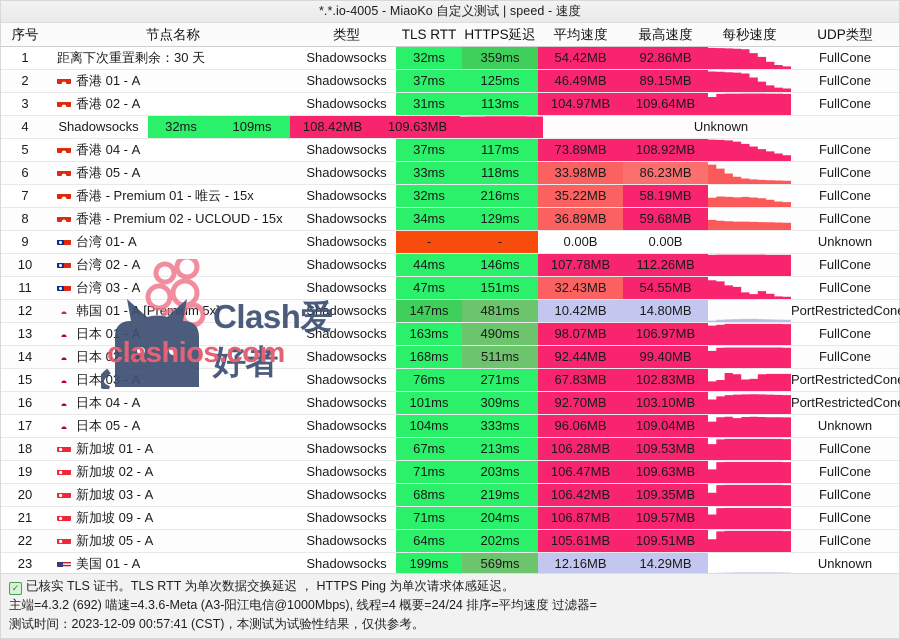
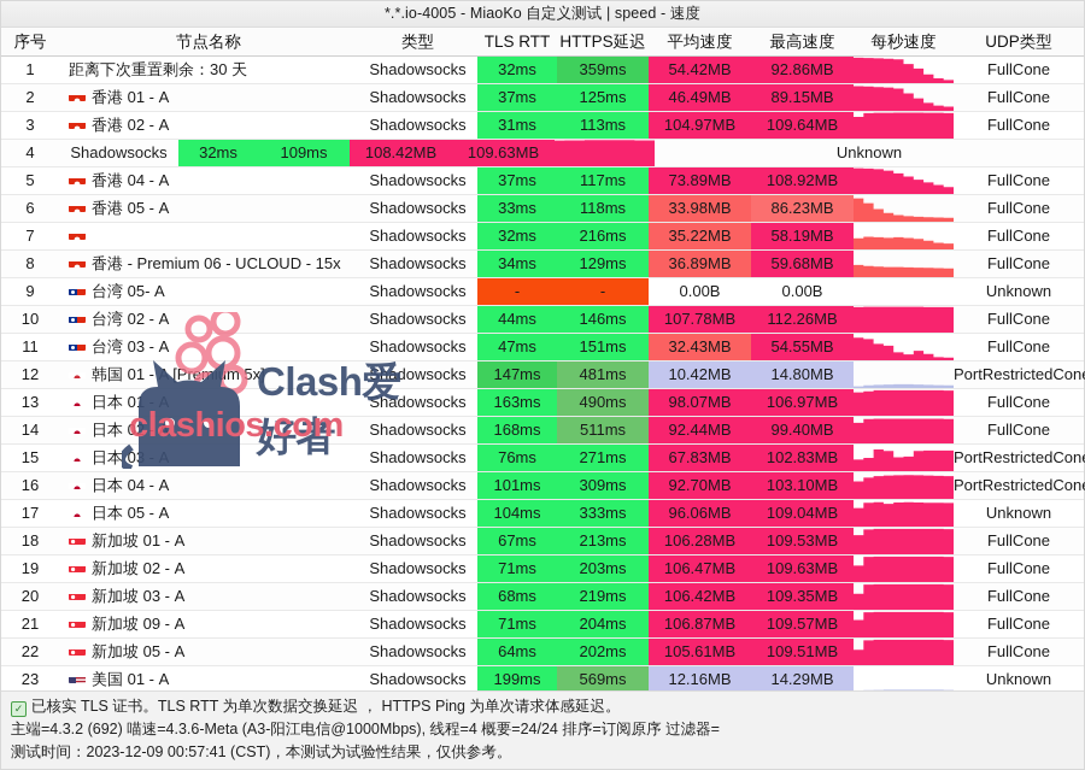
  *.*.io-4005 - MiaoKo 自定义测试 | speed - 速度
  序号
  节点名称
  类型
  TLS RTT
  HTTPS延迟
  平均速度
  最高速度
  每秒速度
  UDP类型
  1
  距离下次重置剩余：30 天
  Shadowsocks
  32ms
  359ms
  54.42MB
  92.86MB
  FullCone
  2
  香港 01 - A
  Shadowsocks
  37ms
  125ms
  46.49MB
  89.15MB
  FullCone
  3
  香港 02 - A
  Shadowsocks
  31ms
  113ms
  104.97MB
  109.64MB
  FullCone
  4
  Shadowsocks
  32ms
  109ms
  108.42MB
  109.63MB
  Unknown
  5
  香港 04 - A
  Shadowsocks
  37ms
  117ms
  73.89MB
  108.92MB
  FullCone
  6
  香港 05 - A
  Shadowsocks
  33ms
  118ms
  33.98MB
  86.23MB
  FullCone
  7
- 香港 - Premium 01 - 唯云 - 15x
  Shadowsocks
  32ms
  216ms
  35.22MB
  58.19MB
  FullCone
  8
- 香港 - Premium 02 - UCLOUD - 15x
+ 香港 - Premium 06 - UCLOUD - 15x
  Shadowsocks
  34ms
  129ms
  36.89MB
  59.68MB
  FullCone
  9
- 台湾 01- A
+ 台湾 05- A
  Shadowsocks
  -
  -
  0.00B
  0.00B
  Unknown
  10
  台湾 02 - A
  Shadowsocks
  44ms
  146ms
  107.78MB
  112.26MB
  FullCone
  11
  台湾 03 - A
  Shadowsocks
  47ms
  151ms
  32.43MB
  54.55MB
  FullCone
  12
  韩国 01 - [Premm 5x]
  Shadowsocks
  147ms
  481ms
  10.42MB
  14.80MB
  PortRestrictedCon
  13
  Shadowsocks
  163ms
  490ms
  98.07MB
  106.97MB
  FullCone
  14
  Shadowsocks
  168ms
  511ms
  92.44MB
  99.40MB
  FullCone
  15
  Shadowsocks
  76ms
  271ms
  67.83MB
  102.83MB
  PortRestrictedCon
  16
  日本 04 - A
  Shadowsocks
  101ms
  309ms
  92.70MB
  103.10MB
  PortRestrictedCon
  17
  日本 05 - A
  Shadowsocks
  104ms
  333ms
  96.06MB
  109.04MB
  Unknown
  18
  新加坡 01 - A
  Shadowsocks
  67ms
  213ms
  106.28MB
  109.53MB
  FullCone
  19
  新加坡 02 - A
  Shadowsocks
  71ms
  203ms
  106.47MB
  109.63MB
  FullCone
  20
  新加坡 03 - A
  Shadowsocks
  68ms
  219ms
  106.42MB
  109.35MB
  FullCone
  21
  新加坡 09 - A
  Shadowsocks
  71ms
  204ms
  106.87MB
  109.57MB
  FullCone
  22
  新加坡 05 - A
  Shadowsocks
  64ms
  202ms
  105.61MB
  109.51MB
  FullCone
  23
  美国 01 - A
  Shadowsocks
  199ms
  569ms
  12.16MB
  14.29MB
  Unknown
  Clash爱好者
  clashios.com
  ✓ 已核实 TLS 证书。TLS RTT 为单次数据交换延迟 ， HTTPS Ping 为单次请求体感延迟。
- 主端=4.3.2 (692) 喵速=4.3.6-Meta (A3-阳江电信@1000Mbps), 线程=4 概要=24/24 排序=平均速度 过滤器=
+ 主端=4.3.2 (692) 喵速=4.3.6-Meta (A3-阳江电信@1000Mbps), 线程=4 概要=24/24 排序=订阅原序 过滤器=
  测试时间：2023-12-09 00:57:41 (CST)，本测试为试验性结果，仅供参考。
